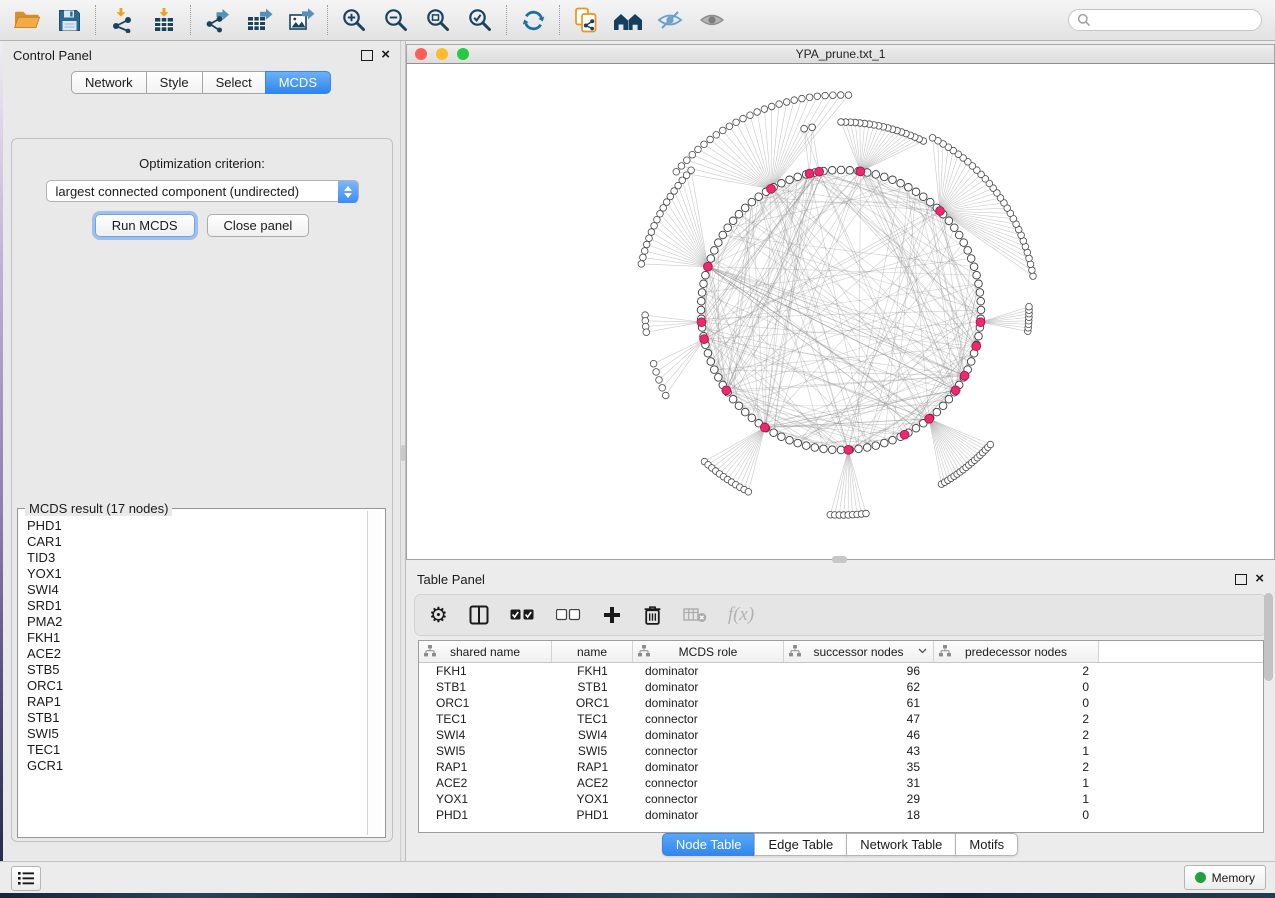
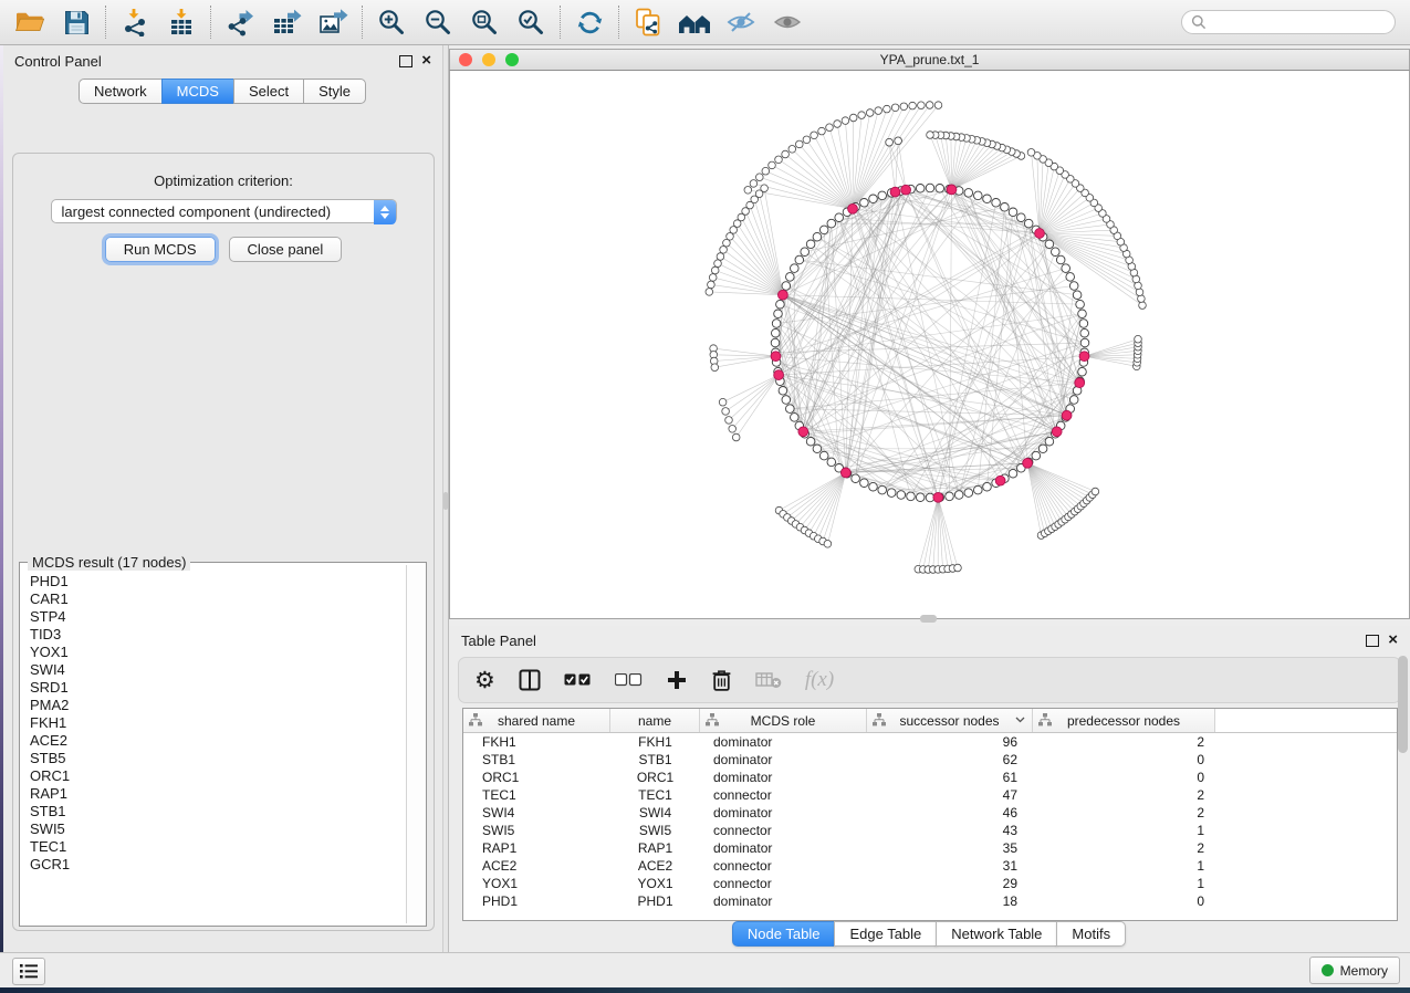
  Control Panel
  ×
  Network
- Style
+ MCDS
  Select
- MCDS
+ Style
  Optimization criterion:
  largest connected component (undirected)
  Run MCDS
  Close panel
  MCDS result (17 nodes)
  PHD1
  CAR1
+ STP4
  TID3
  YOX1
  SWI4
  SRD1
  PMA2
  FKH1
  ACE2
  STB5
  ORC1
  RAP1
  STB1
  SWI5
  TEC1
  GCR1
  YPA_prune.txt_1
  Table Panel
  ×
  ⚙
  f(x)
  shared name
  name
  MCDS role
  successor nodes
  predecessor nodes
  FKH1
  FKH1
  dominator
  96
  2
  STB1
  STB1
  dominator
  62
  0
  ORC1
  ORC1
  dominator
  61
  0
  TEC1
  TEC1
  connector
  47
  2
  SWI4
  SWI4
  dominator
  46
  2
  SWI5
  SWI5
  connector
  43
  1
  RAP1
  RAP1
  dominator
  35
  2
  ACE2
  ACE2
  connector
  31
  1
  YOX1
  YOX1
  connector
  29
  1
  PHD1
  PHD1
  dominator
  18
  0
  Node Table
  Edge Table
  Network Table
  Motifs
  Memory
